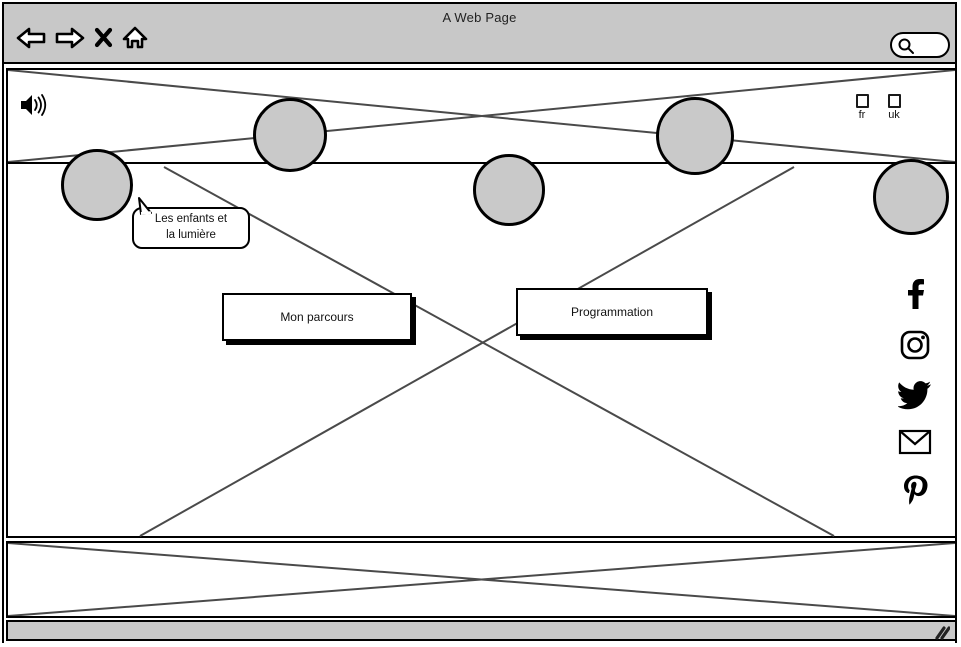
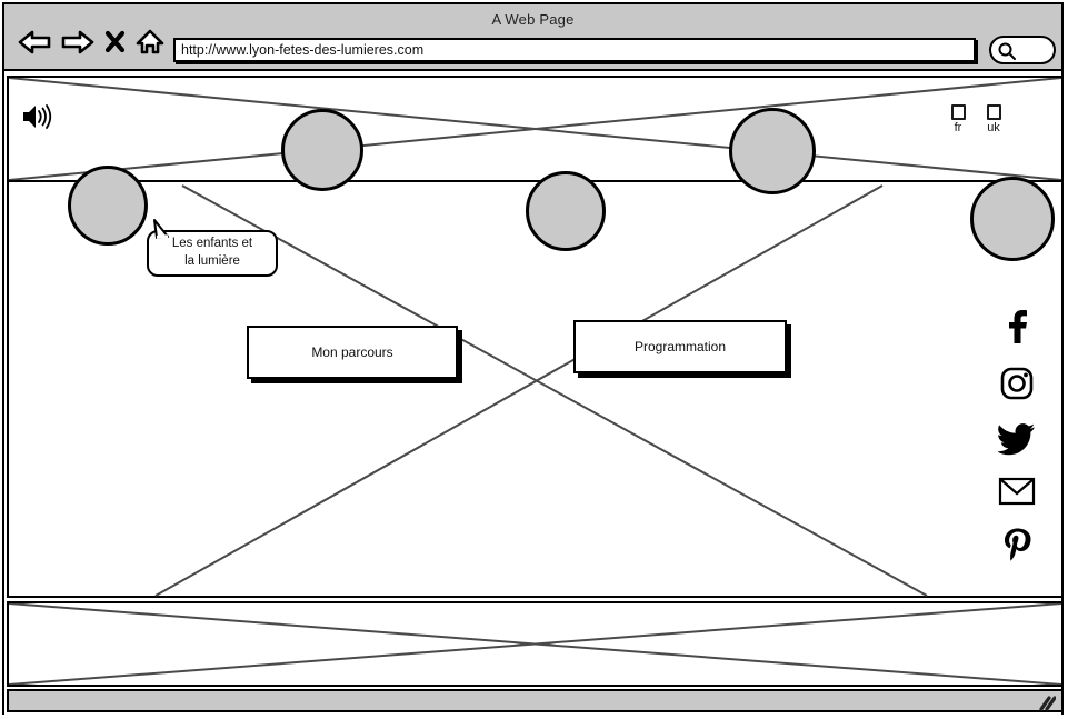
  A Web Page
+ http://www.lyon-fetes-des-lumieres.com
  fr
  uk
  Les enfants et
  la lumière
  Mon parcours
  Programmation
